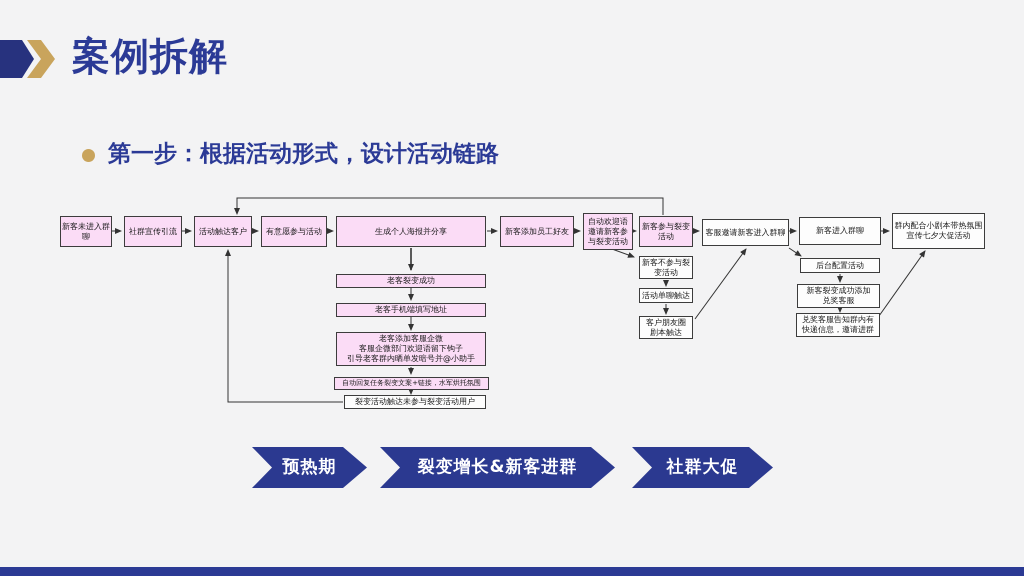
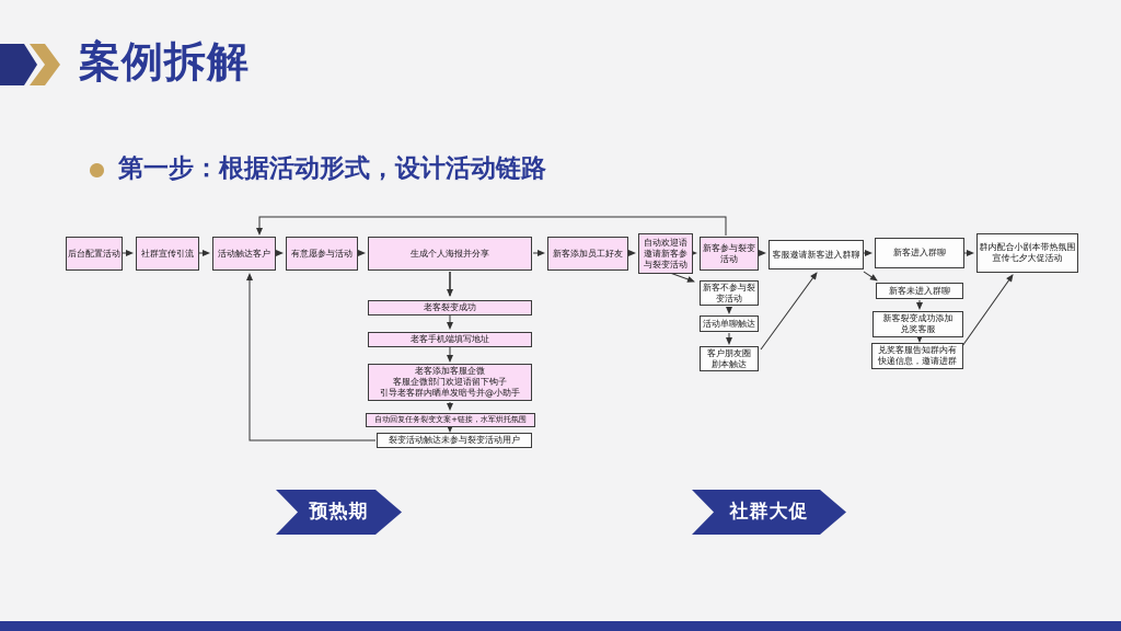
  案例拆解
  第一步：根据活动形式，设计活动链路
- 新客未进入群聊
+ 后台配置活动
  社群宣传引流
  活动触达客户
  有意愿参与活动
  生成个人海报并分享
  新客添加员工好友
  自动欢迎语
  邀请新客参
  与裂变活动
  新客参与裂变
  活动
  客服邀请新客进入群聊
  新客进入群聊
  群内配合小剧本带热氛围
  宣传七夕大促活动
  老客裂变成功
  老客手机端填写地址
  老客添加客服企微
  客服企微部门欢迎语留下钩子
  引导老客群内晒单发暗号并@小助手
  自动回复任务裂变文案+链接，水军烘托氛围
  裂变活动触达未参与裂变活动用户
  新客不参与裂
  变活动
  活动单聊触达
  客户朋友圈
  剧本触达
- 后台配置活动
+ 新客未进入群聊
  新客裂变成功添加
  兑奖客服
  兑奖客服告知群内有
  快递信息，邀请进群
  预热期
- 裂变增长&新客进群
  社群大促
